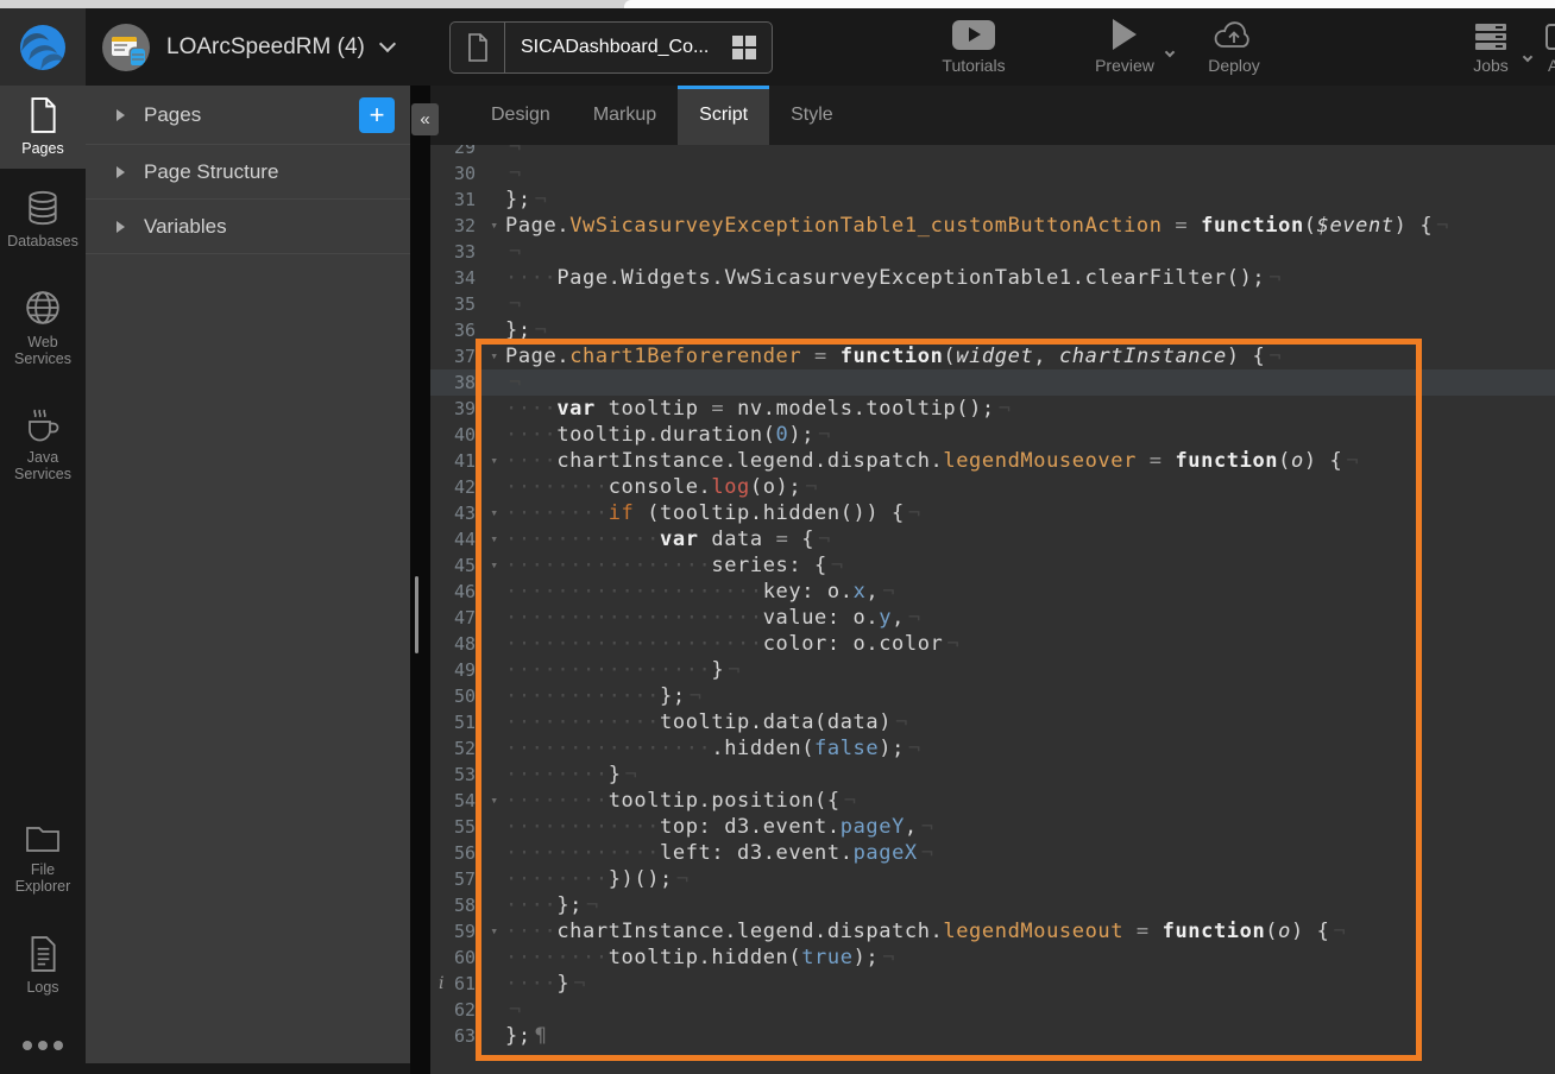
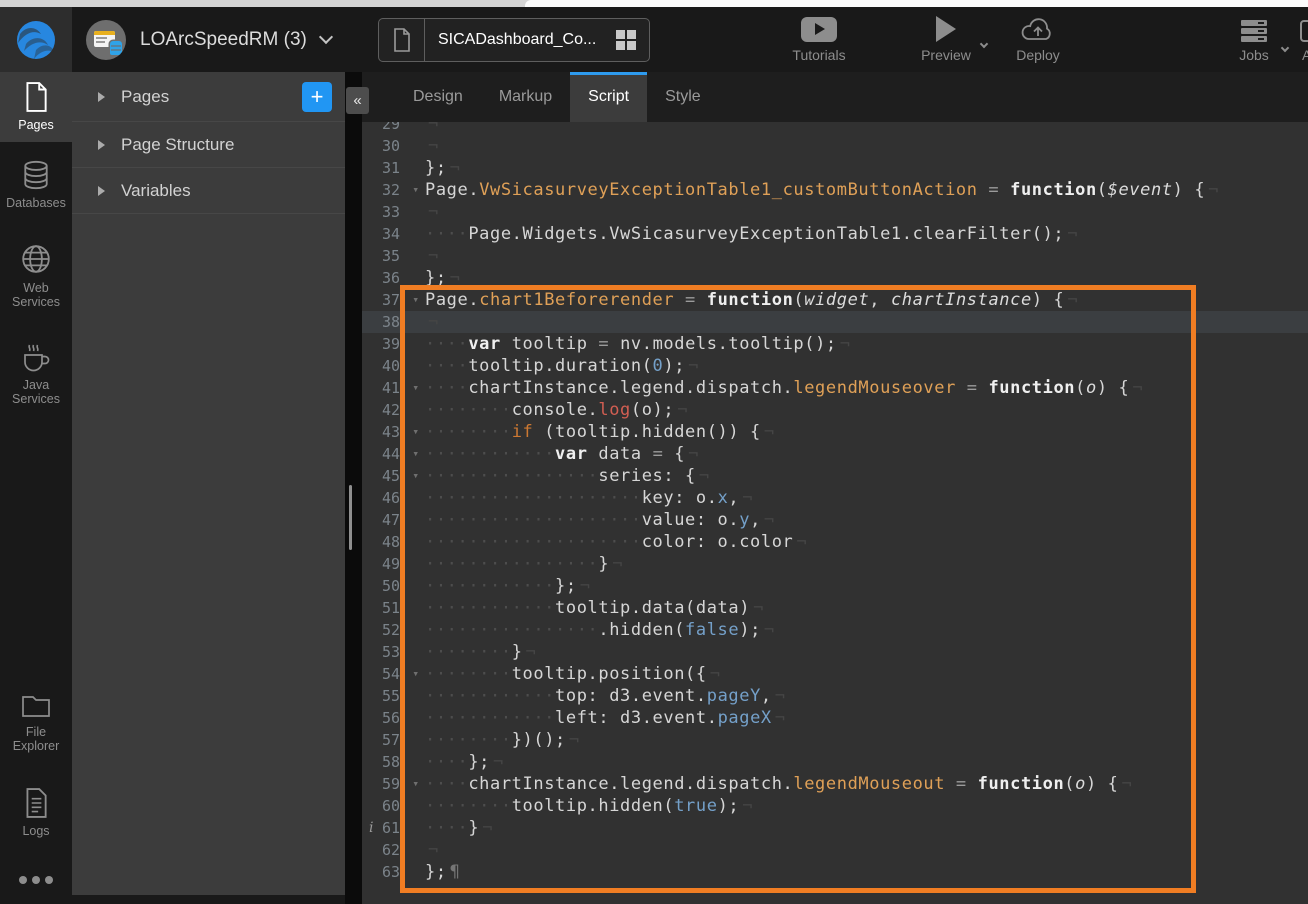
- LOArcSpeedRM (4)
+ LOArcSpeedRM (3)
  SICADashboard_Co...
  Tutorials
  Preview
  Deploy
  Jobs
  Pages
  Databases
  Web Services
  Java Services
  File Explorer
  Logs
  Pages
  +
  Page Structure
  Variables
  «
  Design
  Markup
  Script
  Style
  29
  ¬
  30
  31
  32
  ▾
  Page.VwSicasurveyExceptionTable1_customButtonAction = function($event) {
  33
  34
  ····Page.Widgets.VwSicasurveyExceptionTable1.clearFilter();
  35
  36
  }; ¬
  37
  ▾
  Page.chart1Beforerender = function(widget, chartInstance) {
  38
  39
  ····var tooltip = nv.models.tooltip();
  40
  ····tooltip.duration(0);
  41
  ▾
  ····chartInstance.legend.dispatch.legendMouseover = function(o) {
  42
  ········console.log(o);
  43
  ▾
  ········if (tooltip.hidden()) {
  44
  ▾
  ············var data = {
  45
  ▾
  ················series: {
  46
  ····················key: o.x,
  47
  ····················value: o.y,
  48
  ····················color: o.color
  49
  ················}
  50
  ············};
  51
  ············tooltip.data(data)
  52
  ················.hidden(false);
  53
  ········}
  54
  ▾
  ········tooltip.position({
  55
  ············top: d3.event.pageY,
  56
  ············left: d3.event.pageX
  57
  ········})();
  58
  ····};
  59
  ▾
  ····chartInstance.legend.dispatch.legendMouseout = function(o) {
  60
  ········tooltip.hidden(true);
  i
  61
  ····}
  62
  63
  }; ¶
